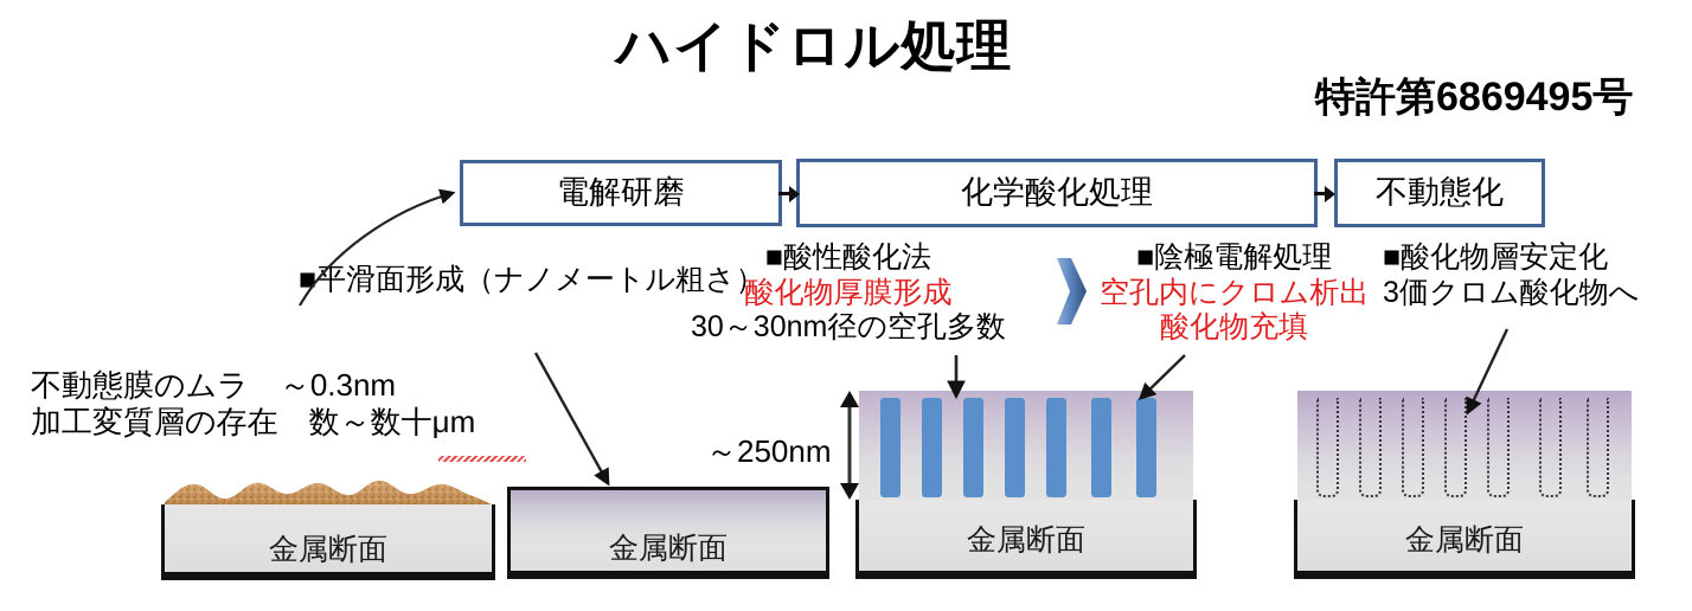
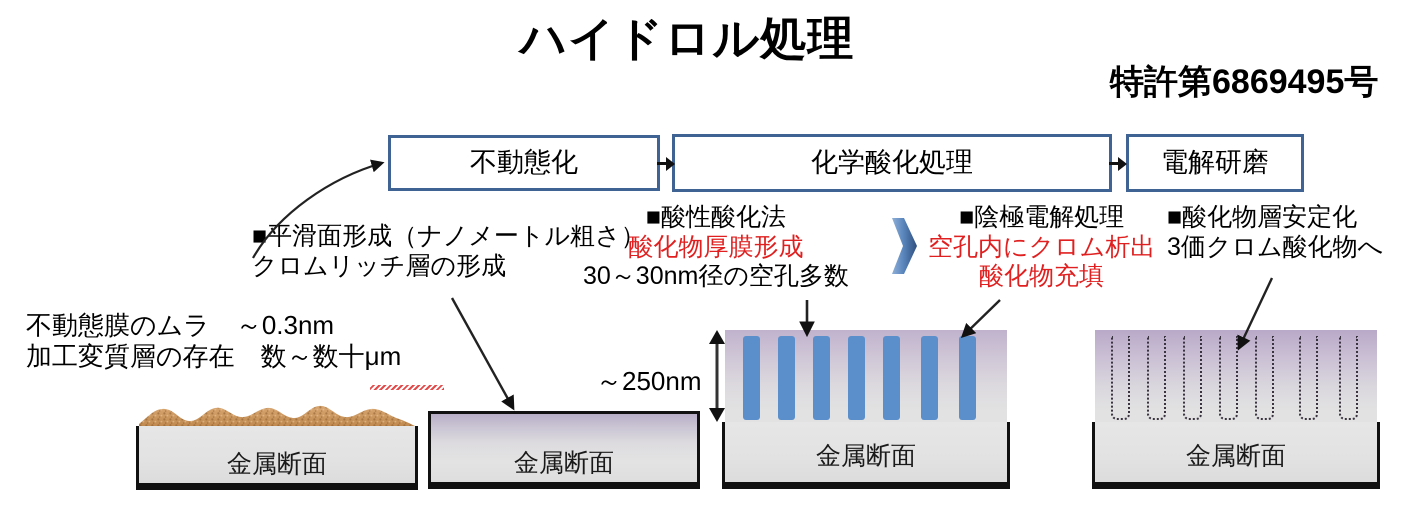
  ハイドロル処理
  特許第6869495号
- 電解研磨
+ 不動態化
  化学酸化処理
- 不動態化
+ 電解研磨
  ■平滑面形成（ナノメートル粗さ）
+ クロムリッチ層の形成
  不動態膜のムラ ～0.3nm
  加工変質層の存在 数～数十μm
  ■酸性酸化法
  酸化物厚膜形成
  30～30nm径の空孔多数
  ■陰極電解処理
  空孔内にクロム析出
  酸化物充填
  ■酸化物層安定化
  3価クロム酸化物へ
  ～250nm
  金属断面
  金属断面
  金属断面
  金属断面
